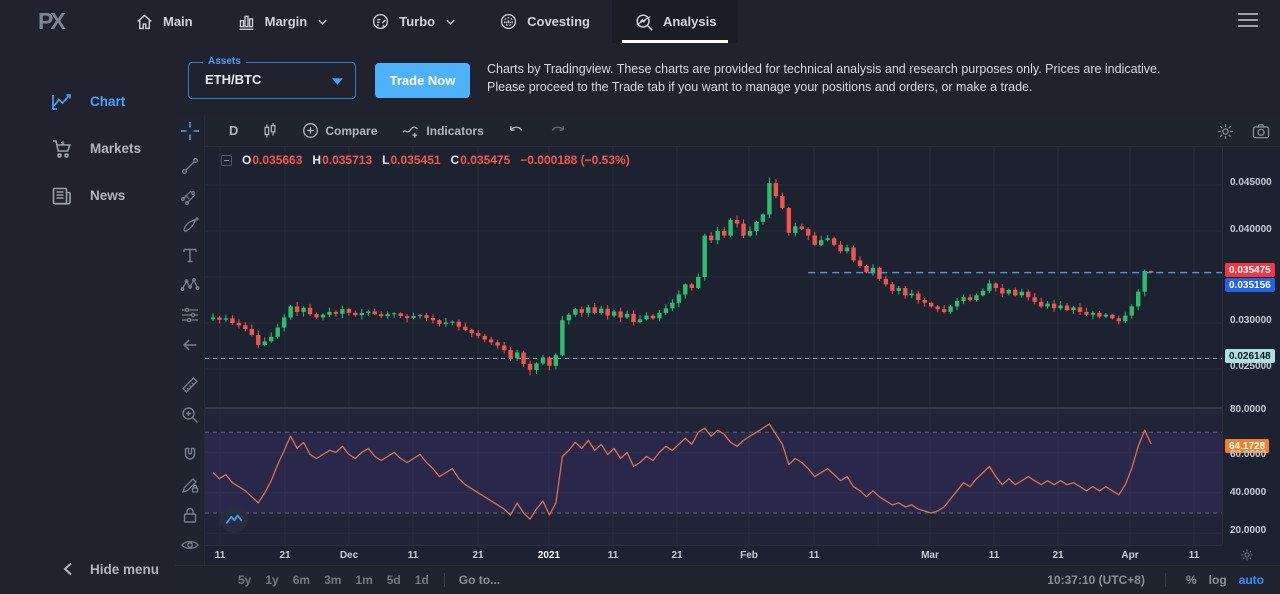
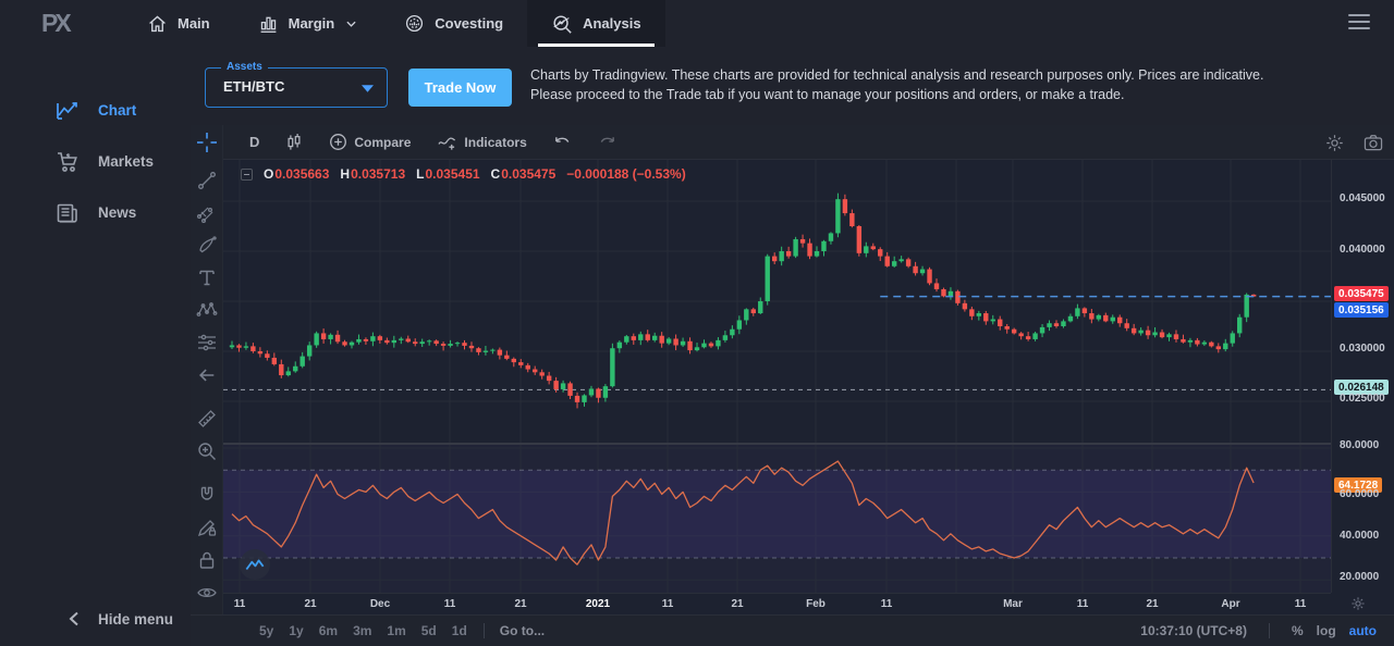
  PX
  Main
  Margin
- Turbo
  Covesting
  Analysis
  Chart
  Markets
  News
  Hide menu
  Assets
  ETH/BTC
  Trade Now
  Charts by Tradingview. These charts are provided for technical analysis and research purposes only. Prices are indicative.
  Please proceed to the Trade tab if you want to manage your positions and orders, or make a trade.
  D
  Compare
  Indicators
  O
  0.035663
  H
  0.035713
  L
  0.035451
  C
  0.035475
  −0.000188 (−0.53%)
  0.045000
  0.040000
  0.035475
  0.035156
  0.030000
  0.026148
  0.025000
  80.0000
  64.1728
  60.0000
  40.0000
  20.0000
  11
  21
  Dec
  11
  21
  2021
  11
  21
  Feb
  11
  Mar
  11
  21
  Apr
  11
  5y
  1y
  6m
  3m
  1m
  5d
  1d
  Go to...
  10:37:10 (UTC+8)
  %
  log
  auto
